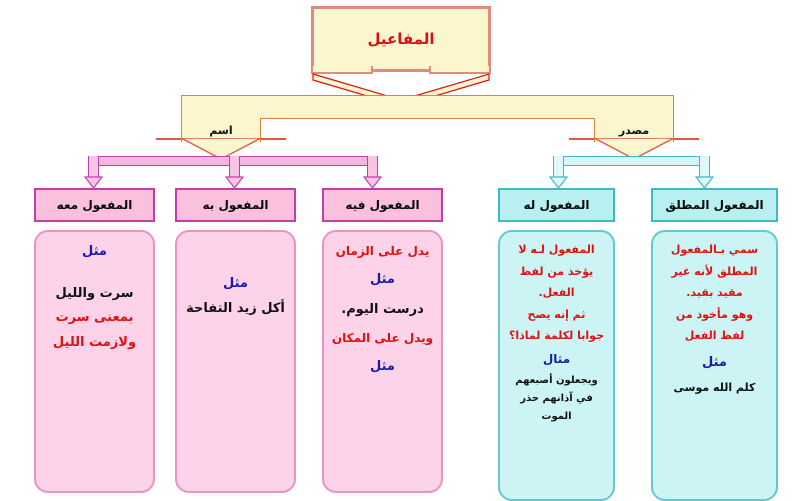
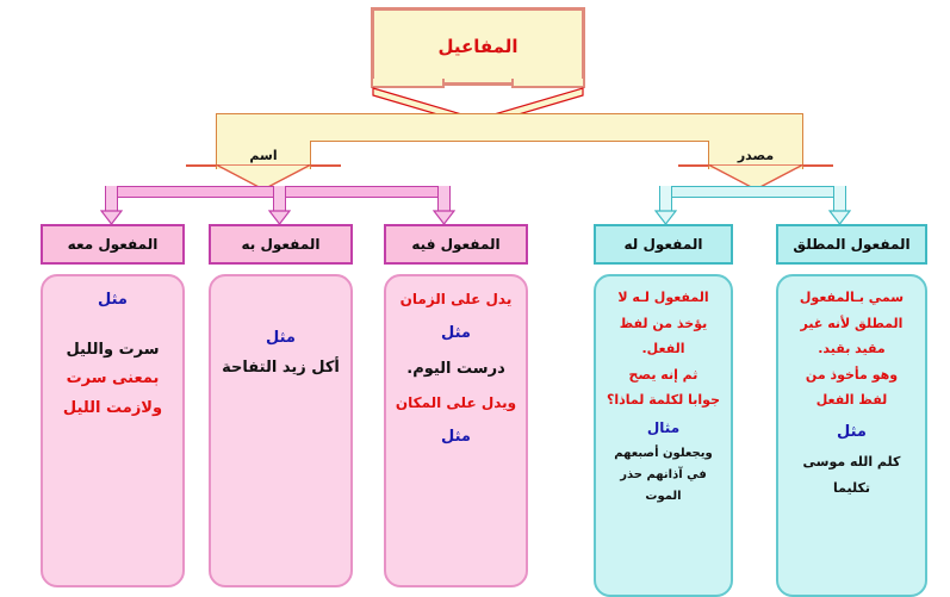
  المفاعيل
  اسم
  مصدر
  المفعول معه
  مثل
  سرت والليل
  بمعنى سرت
  ولازمت الليل
  المفعول به
  مثل
  أكل زيد التفاحة
  المفعول فيه
  يدل على الزمان
  مثل
  درست اليوم.
  ويدل على المكان
  مثل
  المفعول له
  المفعول لـه لا
  يؤخذ من لفظ
  الفعل.
  ثم إنه يصح
  جوابا لكلمة لماذا؟
  مثال
  ويجعلون أصبعهم
  في آذانهم حذر
  الموت
  المفعول المطلق
  سمي بـالمفعول
  المطلق لأنه غير
  مقيد بقيد.
  وهو مأخوذ من
  لفظ الفعل
  مثل
  كلم الله موسى
+ تكليما
